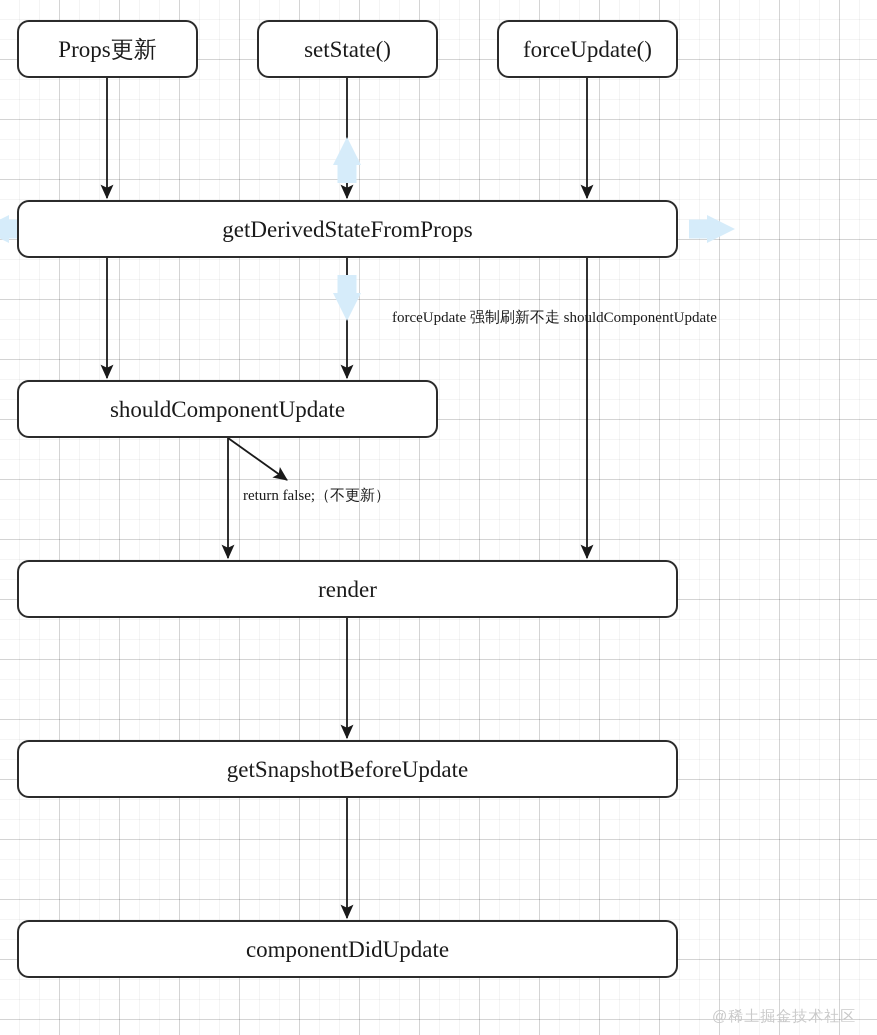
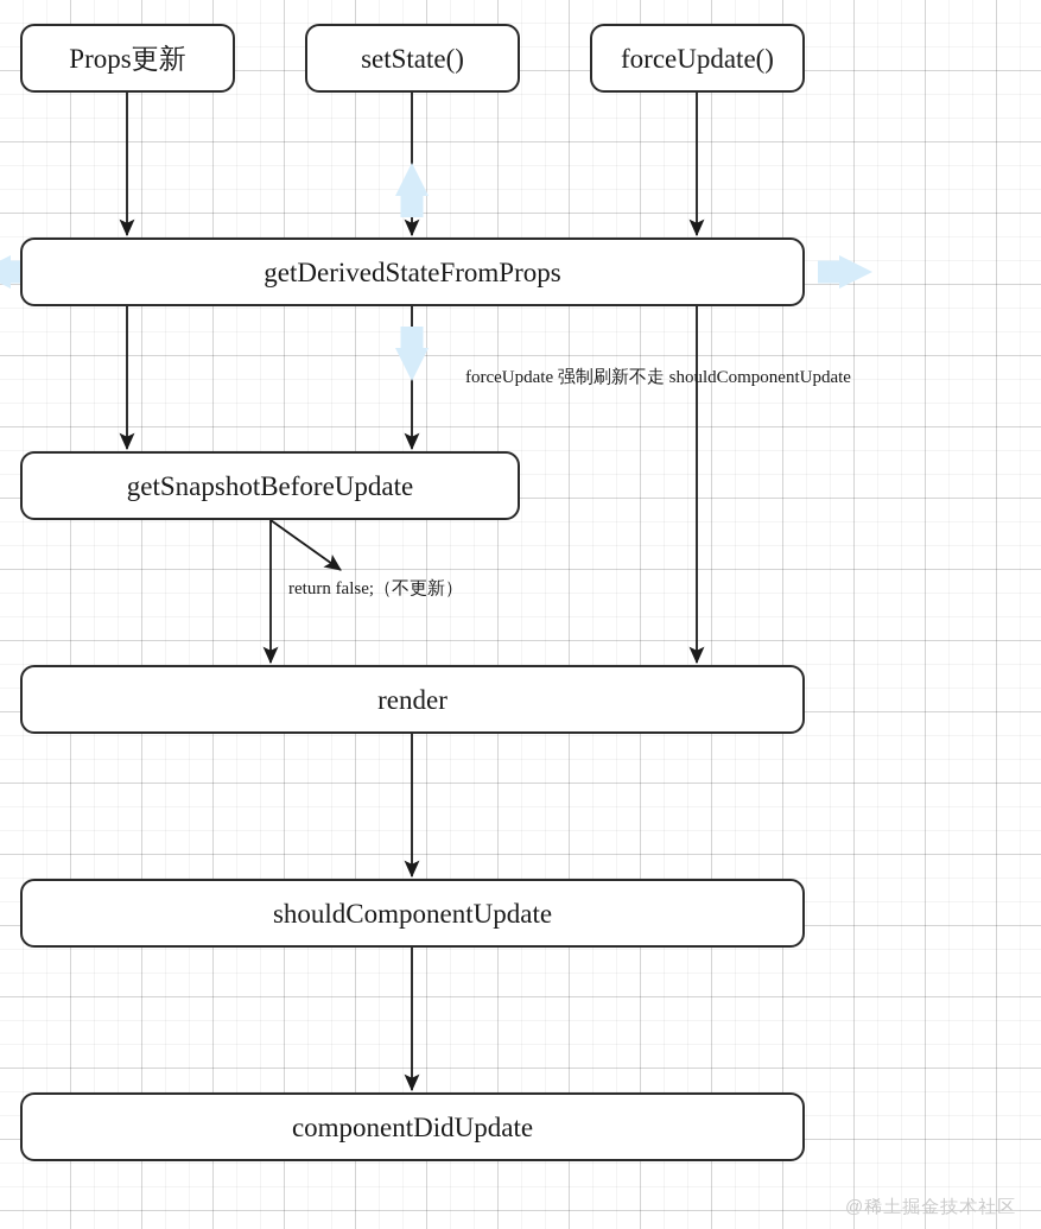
  Props更新
  setState()
  forceUpdate()
  getDerivedStateFromProps
- shouldComponentUpdate
+ getSnapshotBeforeUpdate
  render
- getSnapshotBeforeUpdate
+ shouldComponentUpdate
  componentDidUpdate
  forceUpdate 强制刷新不走 shouldComponentUpdate
  return false;（不更新）
  @稀土掘金技术社区
